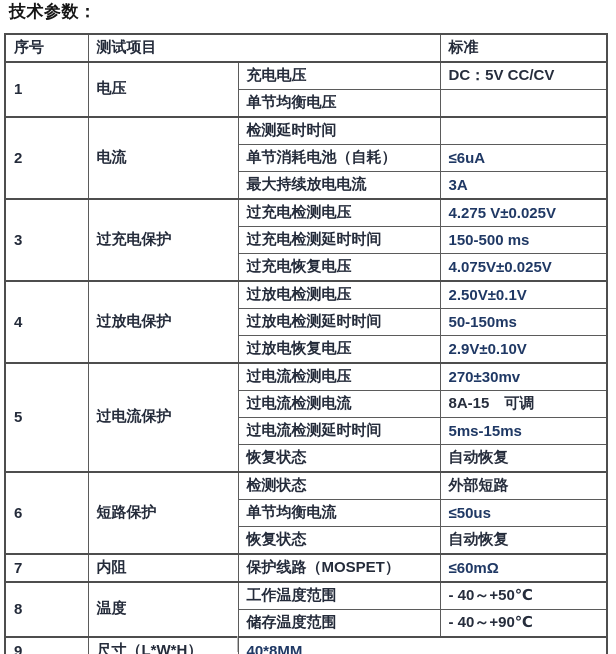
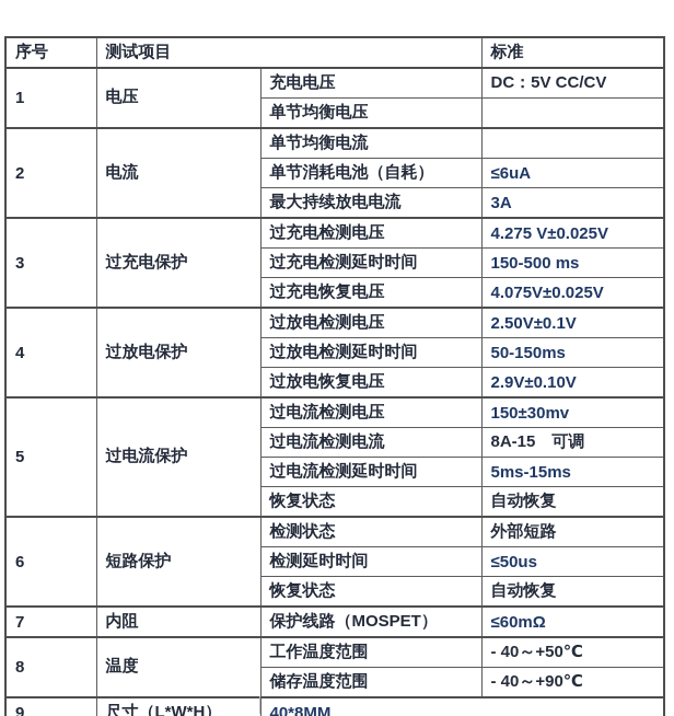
- 技术参数：
  序号	测试项目	标准
  1	电压	充电电压	DC：5V CC/CV
  单节均衡电压
- 2	电流	检测延时时间
+ 2	电流	单节均衡电流
  单节消耗电池（自耗）	≤6uA
  最大持续放电电流	3A
  3	过充电保护	过充电检测电压	4.275 V±0.025V
  过充电检测延时时间	150-500 ms
  过充电恢复电压	4.075V±0.025V
  4	过放电保护	过放电检测电压	2.50V±0.1V
  过放电检测延时时间	50-150ms
  过放电恢复电压	2.9V±0.10V
- 5	过电流保护	过电流检测电压	270±30mv
+ 5	过电流保护	过电流检测电压	150±30mv
  过电流检测电流	8A-15 可调
  过电流检测延时时间	5ms-15ms
  恢复状态	自动恢复
  6	短路保护	检测状态	外部短路
- 单节均衡电流	≤50us
+ 检测延时时间	≤50us
  恢复状态	自动恢复
  7	内阻	保护线路（MOSPET）	≤60mΩ
  8	温度	工作温度范围	- 40～+50℃
  储存温度范围	- 40～+90℃
  9	尺寸（L*W*H）	40*8MM
